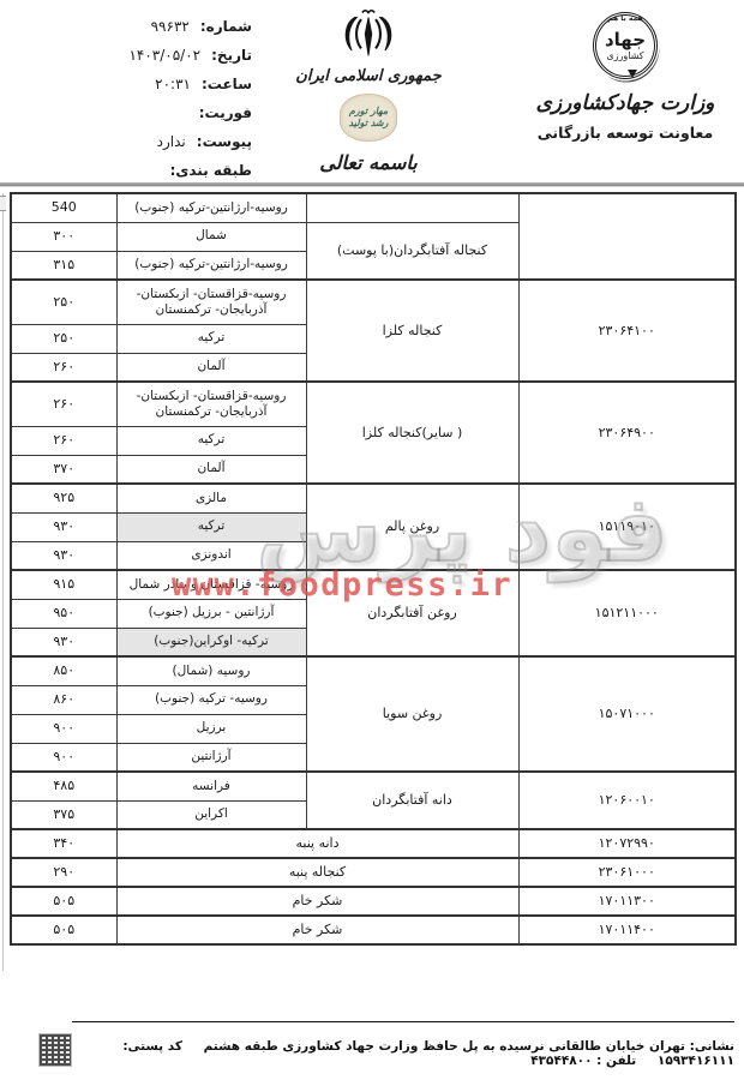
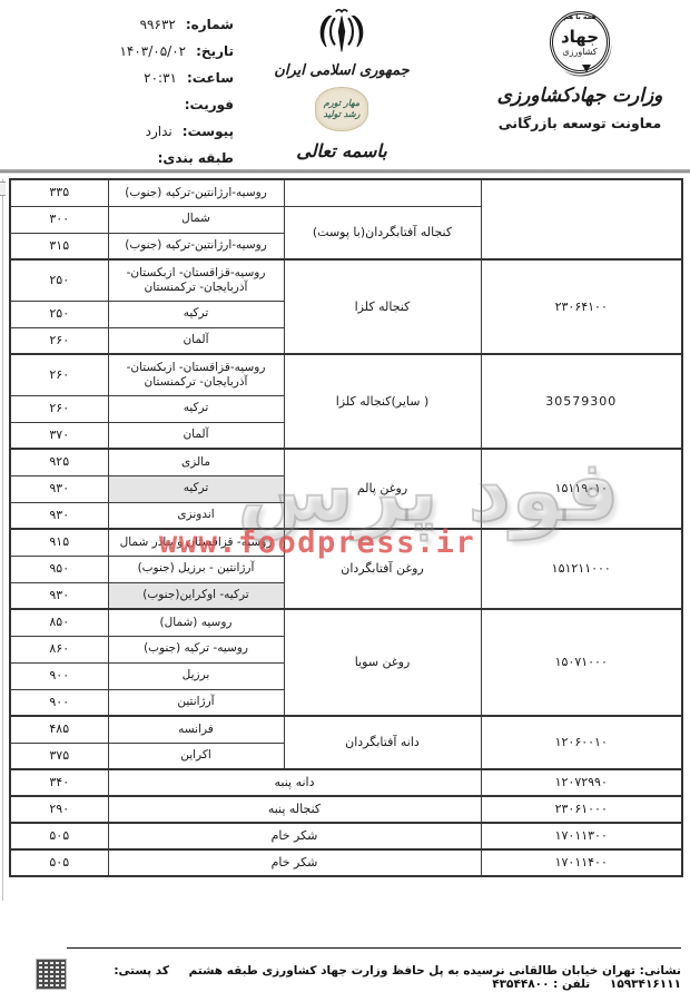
  شماره:
  ۹۹۶۳۲
  تاریخ:
  ۱۴۰۳/۰۵/۰۲
  ساعت:
  ۲۰:۳۱
  فوریت:
  پیوست:
  ندارد
  طبقه بندی:
  جمهوری اسلامی ایران
  مهار تورم
  رشد تولید
  باسمه تعالی
  جهاد
  کشاورزی
  وزارت جهادکشاورزی
  معاونت توسعه بازرگانی
- 540	روسیه-ارژانتین-ترکیه (جنوب)
+ ۳۳۵	روسیه-ارژانتین-ترکیه (جنوب)
  ۳۰۰	شمال	کنجاله آفتابگردان(با پوست)
  ۳۱۵	روسیه-ارژانتین-ترکیه (جنوب)
  ۲۵۰	روسیه-قزاقستان- ازبکستان-آذربایجان- ترکمنستان	کنجاله کلزا	۲۳۰۶۴۱۰۰
  ۲۵۰	ترکیه
  ۲۶۰	آلمان
- ۲۶۰	روسیه-قزاقستان- ازبکستان-آذربایجان- ترکمنستان	( سایر)کنجاله کلزا	۲۳۰۶۴۹۰۰
+ ۲۶۰	روسیه-قزاقستان- ازبکستان-آذربایجان- ترکمنستان	( سایر)کنجاله کلزا	30579300
  ۲۶۰	ترکیه
  ۳۷۰	آلمان
  ۹۲۵	مالزی	روغن پالم	۱۵۱۱۹۰۱۰
  ۹۳۰	ترکیه
  ۹۳۰	اندونزی
  ۹۱۵	روسیه- قزاقستان و بنادر شمال	روغن آفتابگردان	۱۵۱۲۱۱۰۰۰
  ۹۵۰	آرژانتین - برزیل (جنوب)
  ۹۳۰	ترکیه- اوکراین(جنوب)
  ۸۵۰	روسیه (شمال)	روغن سویا	۱۵۰۷۱۰۰۰
  ۸۶۰	روسیه- ترکیه (جنوب)
  ۹۰۰	برزیل
  ۹۰۰	آرژانتین
  ۴۸۵	فرانسه	دانه آفتابگردان	۱۲۰۶۰۰۱۰
  ۳۷۵	اکراین
  ۳۴۰	دانه پنبه	۱۲۰۷۲۹۹۰
  ۲۹۰	کنجاله پنبه	۲۳۰۶۱۰۰۰
  ۵۰۵	شکر خام	۱۷۰۱۱۳۰۰
  ۵۰۵	شکر خام	۱۷۰۱۱۴۰۰
  فود پرس
  www.foodpress.ir
  نشانی: تهران خیابان طالقانی نرسیده به پل حافظ وزارت جهاد کشاورزی طبقه هشتم کد پستی: ۱۵۹۳۴۱۶۱۱۱ تلفن : ۴۳۵۴۴۸۰۰
